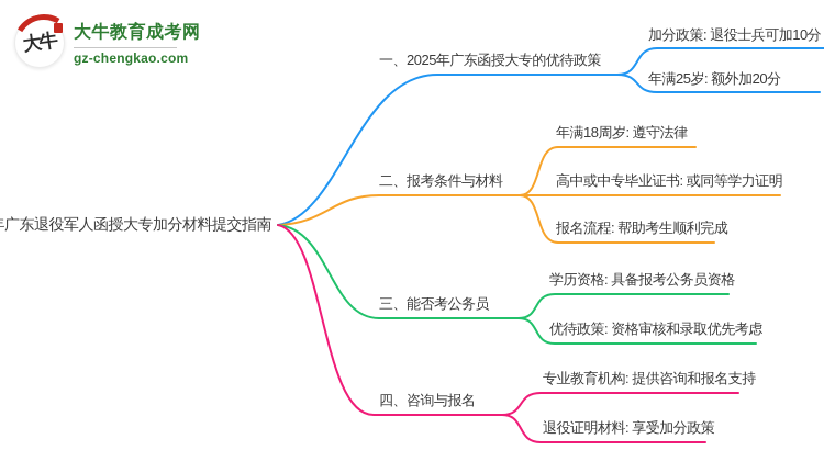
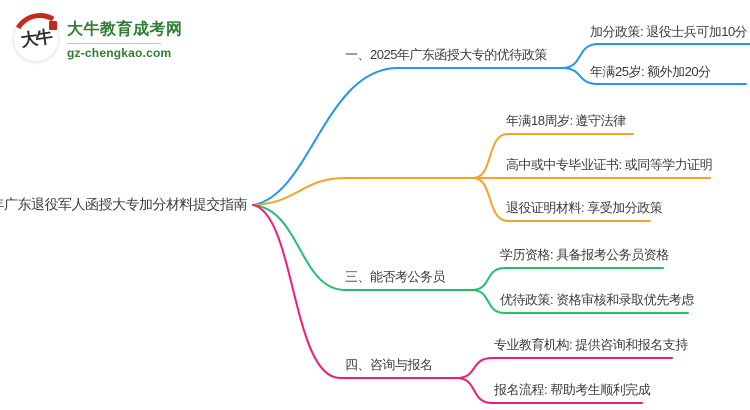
  大牛教育成考网
  gz-chengkao.com
  广东退役军人函授大专加分材料提交指南
  一、2025年广东函授大专的优待政策
  加分政策: 退役士兵可加10分
  年满25岁: 额外加20分
- 二、报考条件与材料
  年满18周岁: 遵守法律
  高中或中专毕业证书: 或同等学力证明
- 报名流程: 帮助考生顺利完成
+ 退役证明材料: 享受加分政策
  三、能否考公务员
  学历资格: 具备报考公务员资格
  优待政策: 资格审核和录取优先考虑
  四、咨询与报名
  专业教育机构: 提供咨询和报名支持
- 退役证明材料: 享受加分政策
+ 报名流程: 帮助考生顺利完成
